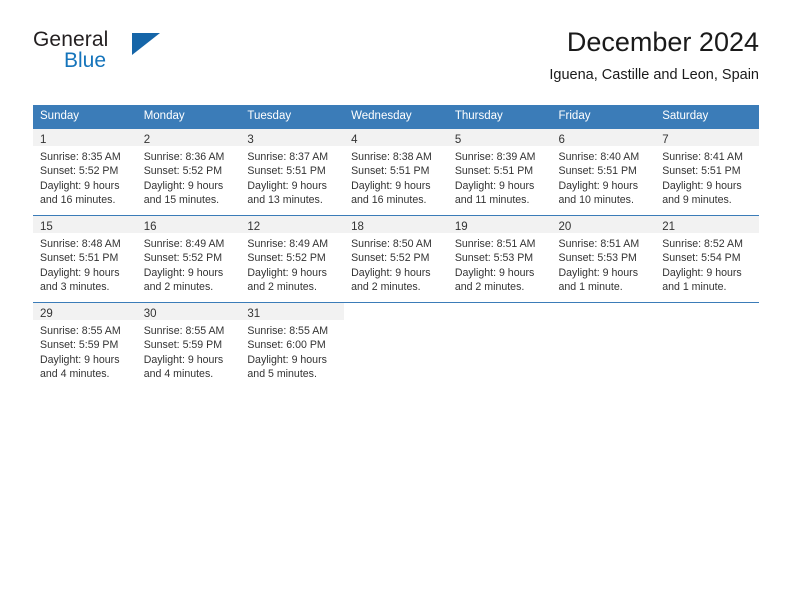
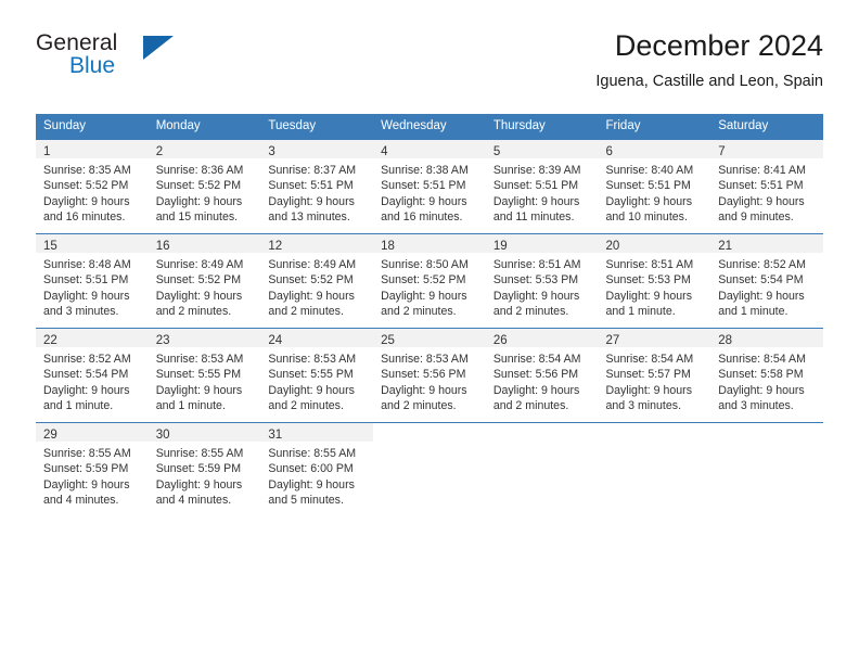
  General
  Blue
  December 2024
  Iguena, Castille and Leon, Spain
  Sunday	Monday	Tuesday	Wednesday	Thursday	Friday	Saturday
  1Sunrise: 8:35 AMSunset: 5:52 PMDaylight: 9 hoursand 16 minutes.	2Sunrise: 8:36 AMSunset: 5:52 PMDaylight: 9 hoursand 15 minutes.	3Sunrise: 8:37 AMSunset: 5:51 PMDaylight: 9 hoursand 13 minutes.	4Sunrise: 8:38 AMSunset: 5:51 PMDaylight: 9 hoursand 16 minutes.	5Sunrise: 8:39 AMSunset: 5:51 PMDaylight: 9 hoursand 11 minutes.	6Sunrise: 8:40 AMSunset: 5:51 PMDaylight: 9 hoursand 10 minutes.	7Sunrise: 8:41 AMSunset: 5:51 PMDaylight: 9 hoursand 9 minutes.
  15Sunrise: 8:48 AMSunset: 5:51 PMDaylight: 9 hoursand 3 minutes.	16Sunrise: 8:49 AMSunset: 5:52 PMDaylight: 9 hoursand 2 minutes.	12Sunrise: 8:49 AMSunset: 5:52 PMDaylight: 9 hoursand 2 minutes.	18Sunrise: 8:50 AMSunset: 5:52 PMDaylight: 9 hoursand 2 minutes.	19Sunrise: 8:51 AMSunset: 5:53 PMDaylight: 9 hoursand 2 minutes.	20Sunrise: 8:51 AMSunset: 5:53 PMDaylight: 9 hoursand 1 minute.	21Sunrise: 8:52 AMSunset: 5:54 PMDaylight: 9 hoursand 1 minute.
+ 22Sunrise: 8:52 AMSunset: 5:54 PMDaylight: 9 hoursand 1 minute.	23Sunrise: 8:53 AMSunset: 5:55 PMDaylight: 9 hoursand 1 minute.	24Sunrise: 8:53 AMSunset: 5:55 PMDaylight: 9 hoursand 2 minutes.	25Sunrise: 8:53 AMSunset: 5:56 PMDaylight: 9 hoursand 2 minutes.	26Sunrise: 8:54 AMSunset: 5:56 PMDaylight: 9 hoursand 2 minutes.	27Sunrise: 8:54 AMSunset: 5:57 PMDaylight: 9 hoursand 3 minutes.	28Sunrise: 8:54 AMSunset: 5:58 PMDaylight: 9 hoursand 3 minutes.
  29Sunrise: 8:55 AMSunset: 5:59 PMDaylight: 9 hoursand 4 minutes.	30Sunrise: 8:55 AMSunset: 5:59 PMDaylight: 9 hoursand 4 minutes.	31Sunrise: 8:55 AMSunset: 6:00 PMDaylight: 9 hoursand 5 minutes.
